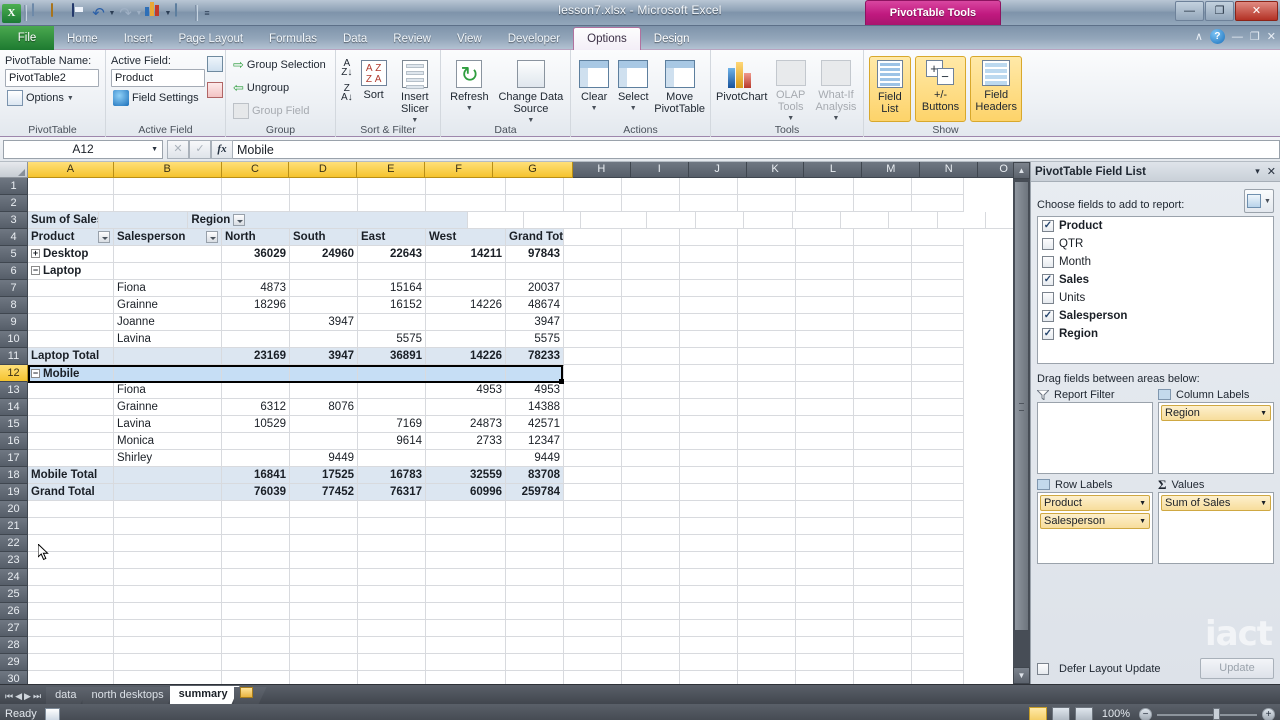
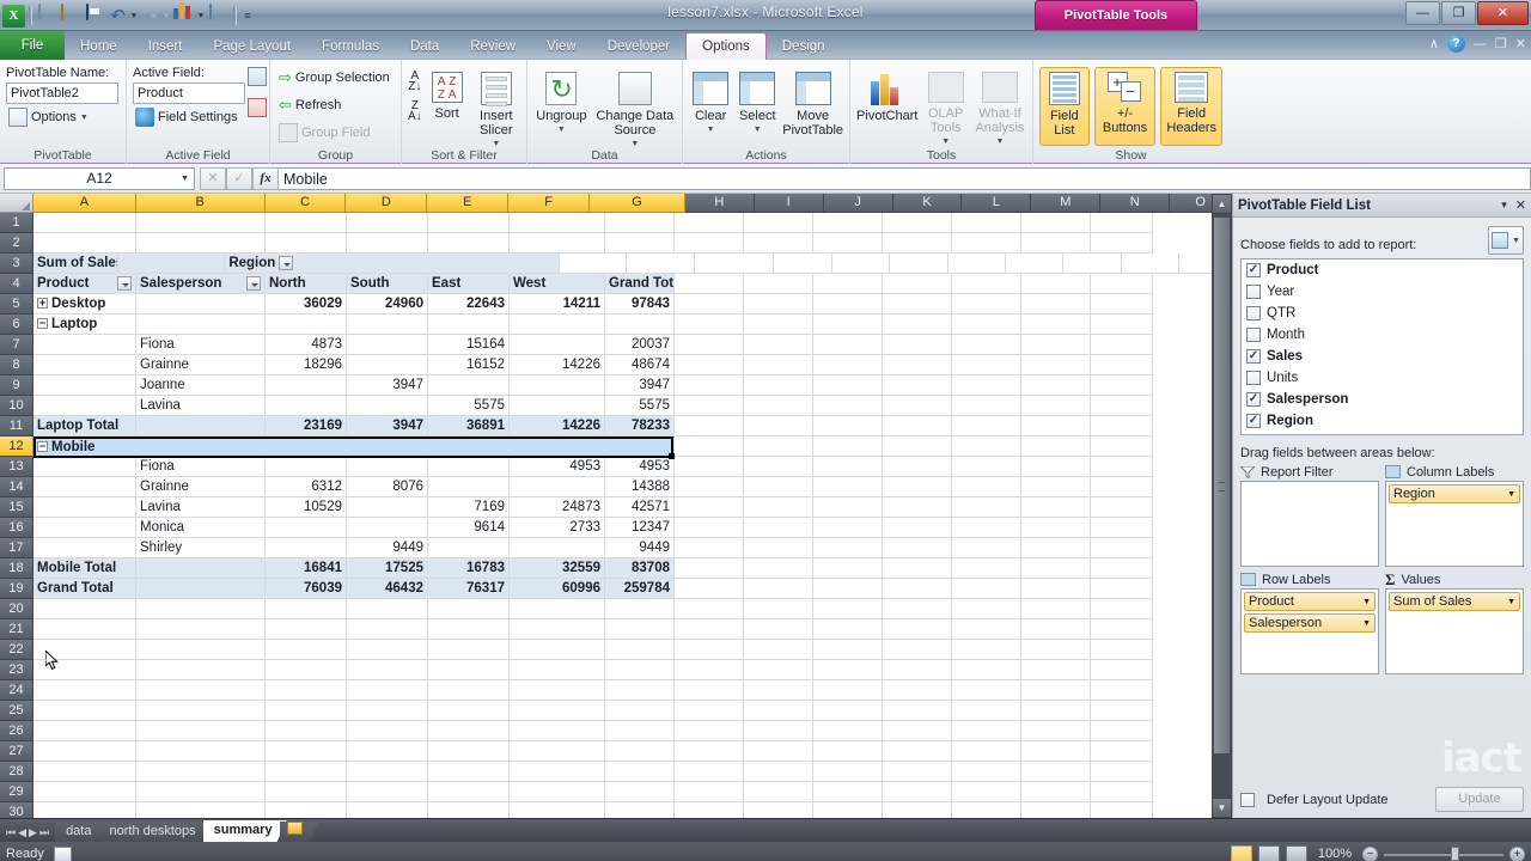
  X
  ↶
  ↷
  ≡
  lesson7.xlsx - Microsoft Excel
  PivotTable Tools
  —
  ❐
  ✕
  File
  Home
  Insert
  Page Layout
  Formulas
  Data
  Review
  View
  Developer
  Options
  Design
  ∧
  ?
  —
  ❐
  ✕
  PivotTable Name:
  PivotTable2
  Options
  PivotTable
  Active Field:
  Product
  Field Settings
  Active Field
  ⇨
  Group Selection
  ⇦
- Ungroup
+ Refresh
  Group Field
  Group
  A
  Z↓
  Z
  A↓
  A Z
  Z A
  Sort
  Insert Slicer
  Sort & Filter
- Refresh
+ Ungroup
  Change Data Source
  Data
  Clear
  Select
  Move PivotTable
  Actions
  PivotChart
  OLAP Tools
  What-If Analysis
  Tools
  Field List
  +
  −
  +/- Buttons
  Field Headers
  Show
  A12
  ✕
  ✓
  fx
  Mobile
  A
  B
  C
  D
  E
  F
  G
  H
  I
  J
  K
  L
  M
  N
  O
  1
  2
  3
  4
  5
  6
  7
  8
  9
  10
  11
  12
  13
  14
  15
  16
  17
  18
  19
  20
  21
  22
  23
  24
  25
  26
  27
  28
  29
  30
  Sum of Sale
  Region
  Product
  Salesperson
  North
  South
  East
  West
  Grand Tot
  + Desktop
  36029
  24960
  22643
  14211
  97843
  − Laptop
  Fiona
  4873
  15164
  20037
  Grainne
  18296
  16152
  14226
  48674
  Joanne
  3947
  3947
  Lavina
  5575
  5575
  Laptop Total
  23169
  3947
  36891
  14226
  78233
  − Mobile
  Fiona
  4953
  4953
  Grainne
  6312
  8076
  14388
  Lavina
  10529
  7169
  24873
  42571
  Monica
  9614
  2733
  12347
  Shirley
  9449
  9449
  Mobile Total
  16841
  17525
  16783
  32559
  83708
  Grand Total
  76039
- 77452
+ 46432
  76317
  60996
  259784
  ▲
  ▼
  PivotTable Field List
  ▾
  ✕
  Choose fields to add to report:
  ✓
  Product
+ Year
  QTR
  Month
  ✓
  Sales
  Units
  ✓
  Salesperson
  ✓
  Region
  Drag fields between areas below:
  Report Filter
  Column Labels
  Region
  Row Labels
  Product
  Salesperson
  Σ
  Values
  Sum of Sales
  Defer Layout Update
  Update
  ⏮
  ◀
  ▶
  ⏭
  data
  north desktops
  summary
  Ready
  100%
  −
  +
